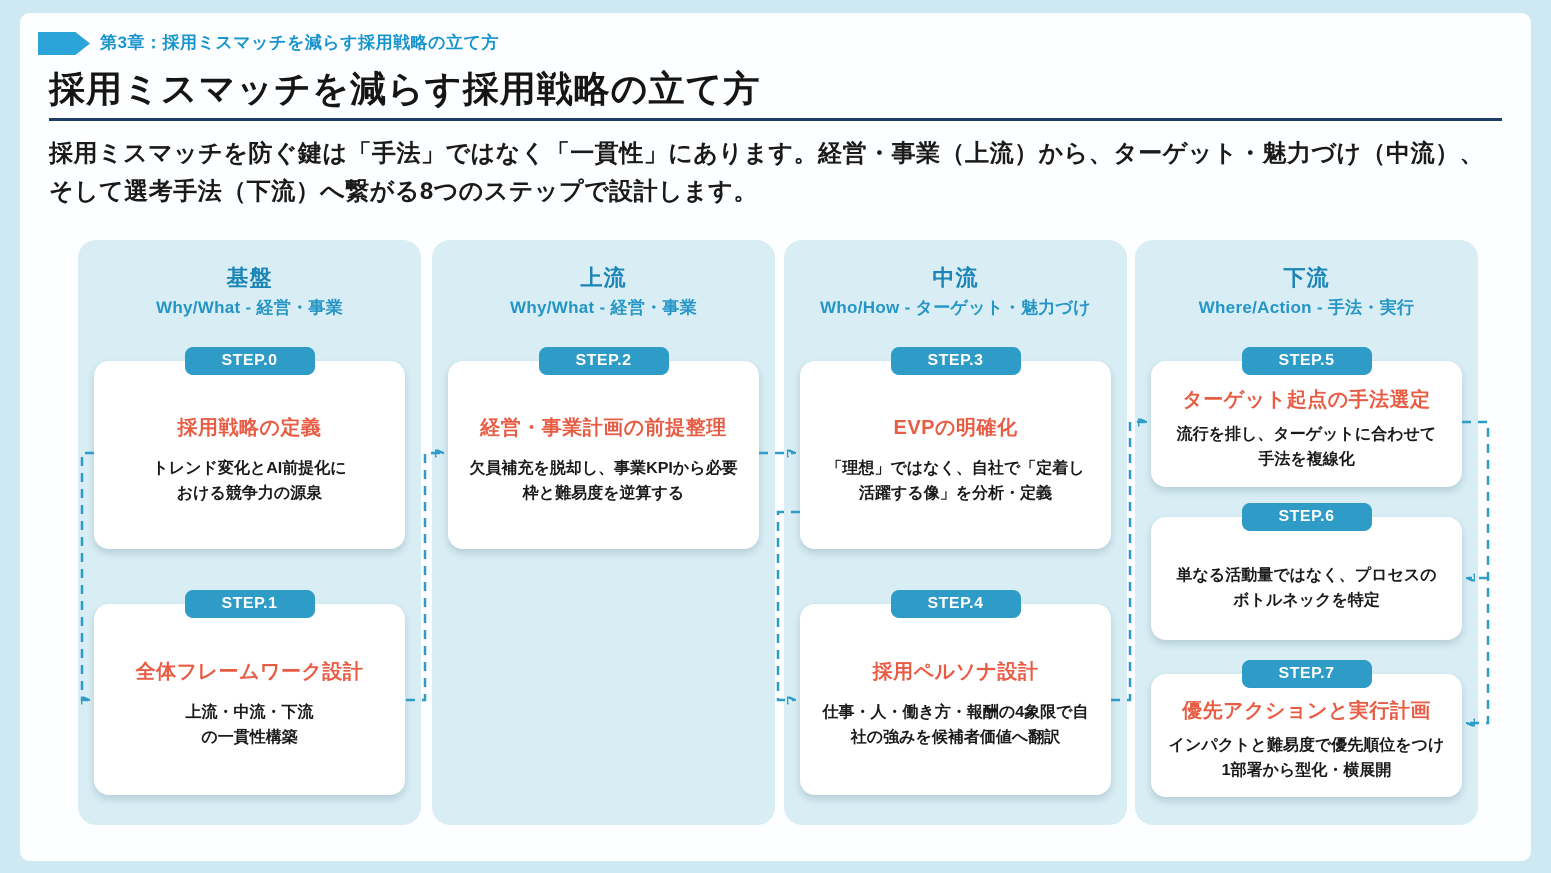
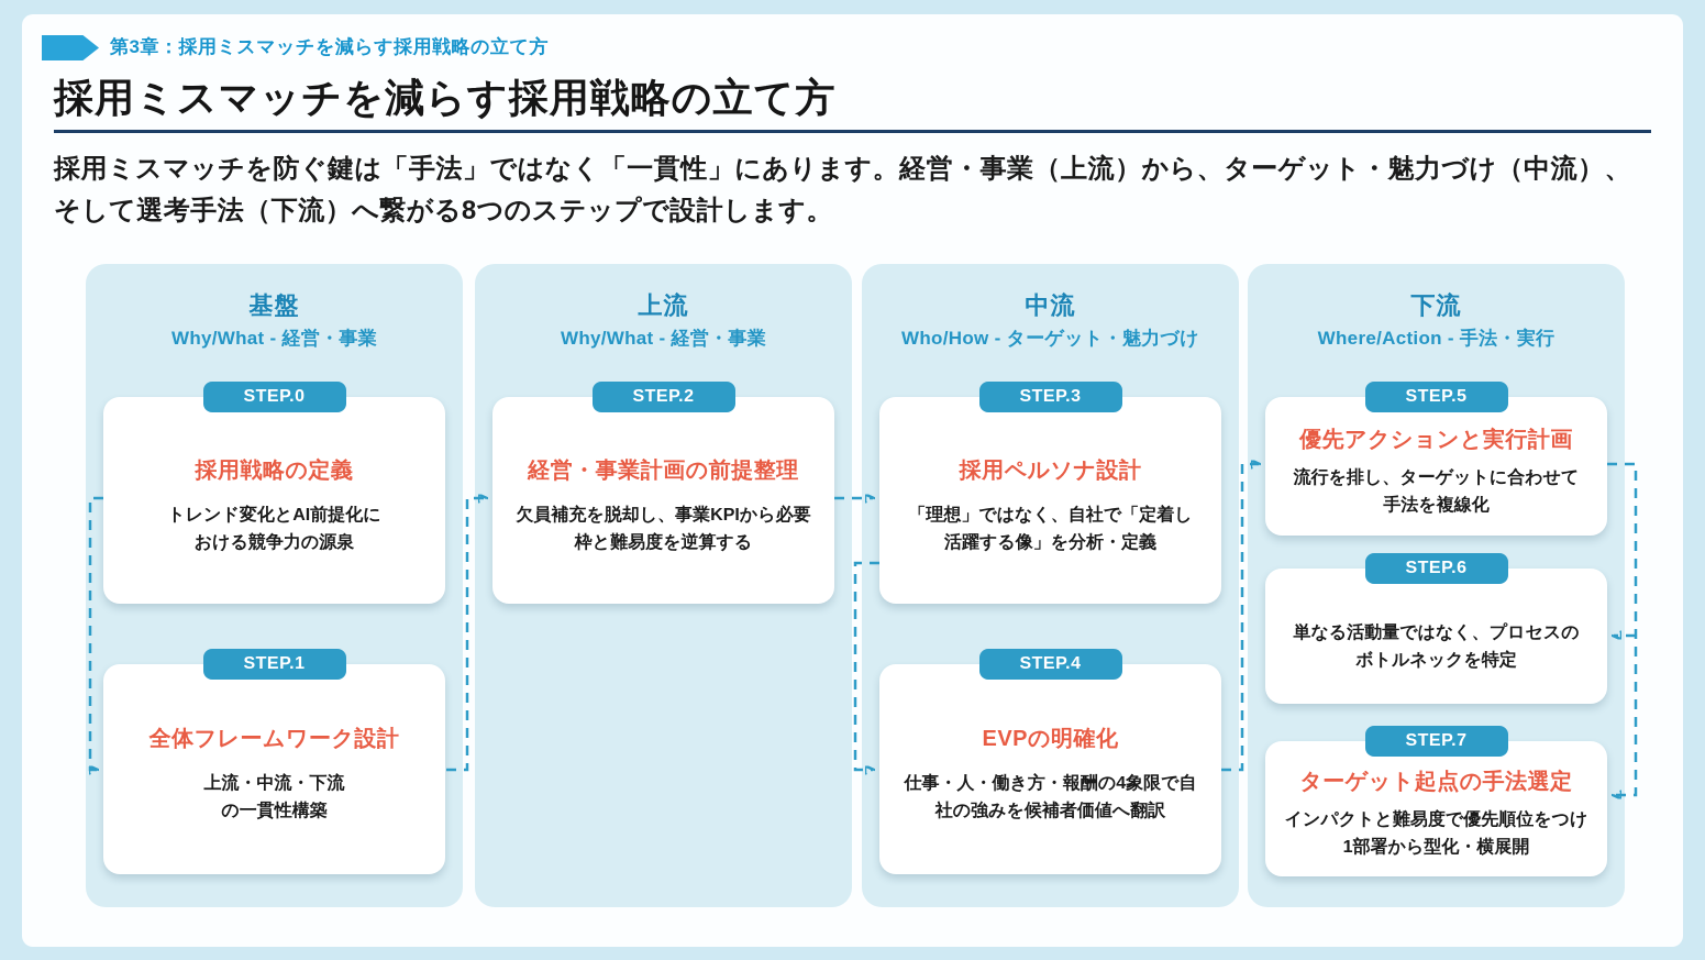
  第3章：採用ミスマッチを減らす採用戦略の立て方
  採用ミスマッチを減らす採用戦略の立て方
  採用ミスマッチを防ぐ鍵は「手法」ではなく「一貫性」にあります。経営・事業（上流）から、ターゲット・魅力づけ（中流）、そして選考手法（下流）へ繋がる8つのステップで設計します。
  基盤
  Why/What - 経営・事業
  STEP.0
  採用戦略の定義
  トレンド変化とAI前提化に
  おける競争力の源泉
  STEP.1
  全体フレームワーク設計
  上流・中流・下流
  の一貫性構築
  上流
  Why/What - 経営・事業
  STEP.2
  経営・事業計画の前提整理
  欠員補充を脱却し、事業KPIから必要
  枠と難易度を逆算する
  中流
  Who/How - ターゲット・魅力づけ
  STEP.3
- EVPの明確化
+ 採用ペルソナ設計
  「理想」ではなく、自社で「定着し
  活躍する像」を分析・定義
  STEP.4
- 採用ペルソナ設計
+ EVPの明確化
  仕事・人・働き方・報酬の4象限で自
  社の強みを候補者価値へ翻訳
  下流
  Where/Action - 手法・実行
  STEP.5
- ターゲット起点の手法選定
+ 優先アクションと実行計画
  流行を排し、ターゲットに合わせて
  手法を複線化
  STEP.6
  単なる活動量ではなく、プロセスの
  ボトルネックを特定
  STEP.7
- 優先アクションと実行計画
+ ターゲット起点の手法選定
  インパクトと難易度で優先順位をつけ
  1部署から型化・横展開
